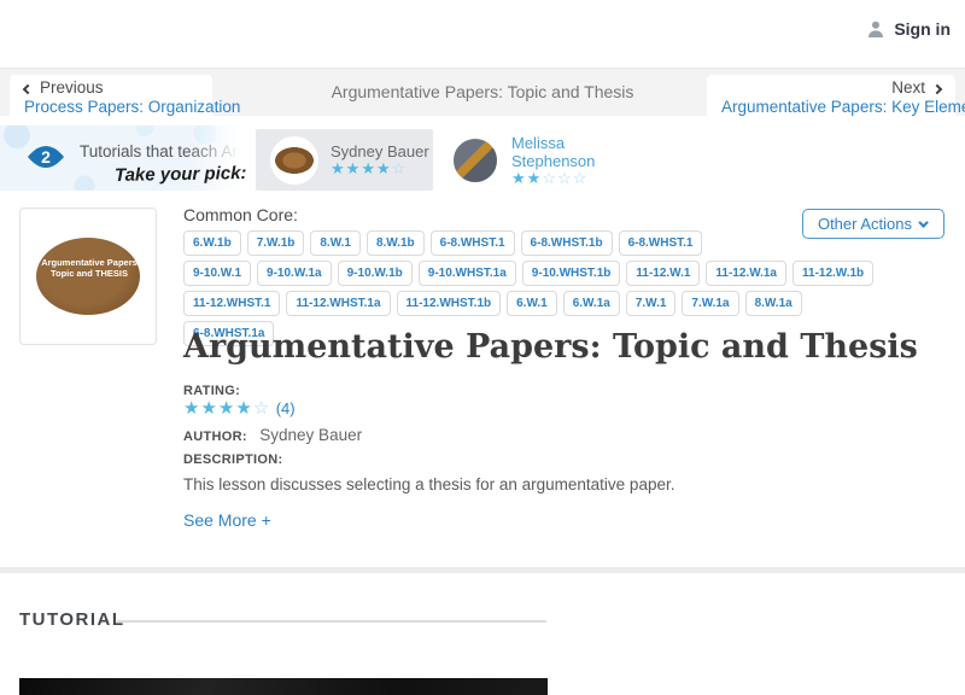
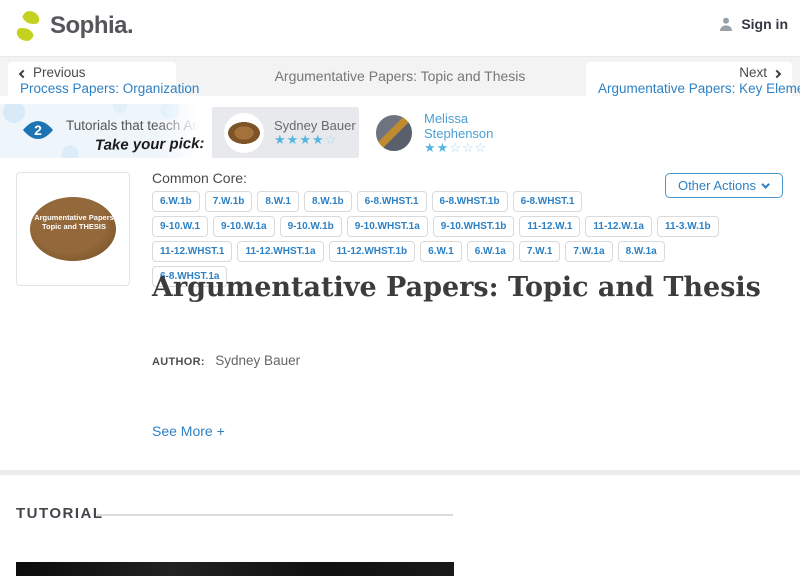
+ Sophia.
  Sign in
  Previous
  Process Papers: Organization
  Argumentative Papers: Topic and Thesis
  Next
  Argumentative Papers: Key Elem
  2
  Take your pick:
  Sydney Bauer
  ★★★★☆
  Melissa Stephenson
  ★★☆☆☆
  Argumentative Papers
  Topic and THESIS
  Common Core:
  6.W.1b
  7.W.1b
  8.W.1
  8.W.1b
  6-8.WHST.1
  6-8.WHST.1b
  6-8.WHST.1
  9-10.W.1
  9-10.W.1a
  9-10.W.1b
  9-10.WHST.1a
  9-10.WHST.1b
  11-12.W.1
  11-12.W.1a
- 11-12.W.1b
+ 11-3.W.1b
  11-12.WHST.1
  11-12.WHST.1a
  11-12.WHST.1b
  6.W.1
  6.W.1a
  7.W.1
  7.W.1a
  8.W.1a
  6-8.WHST.1a
  Other Actions
  Argumentative Papers: Topic and Thesis
- RATING:
- ★★★★☆ (4)
  AUTHOR: Sydney Bauer
- DESCRIPTION:
- This lesson discusses selecting a thesis for an argumentative paper.
  See More +
  TUTORIA
